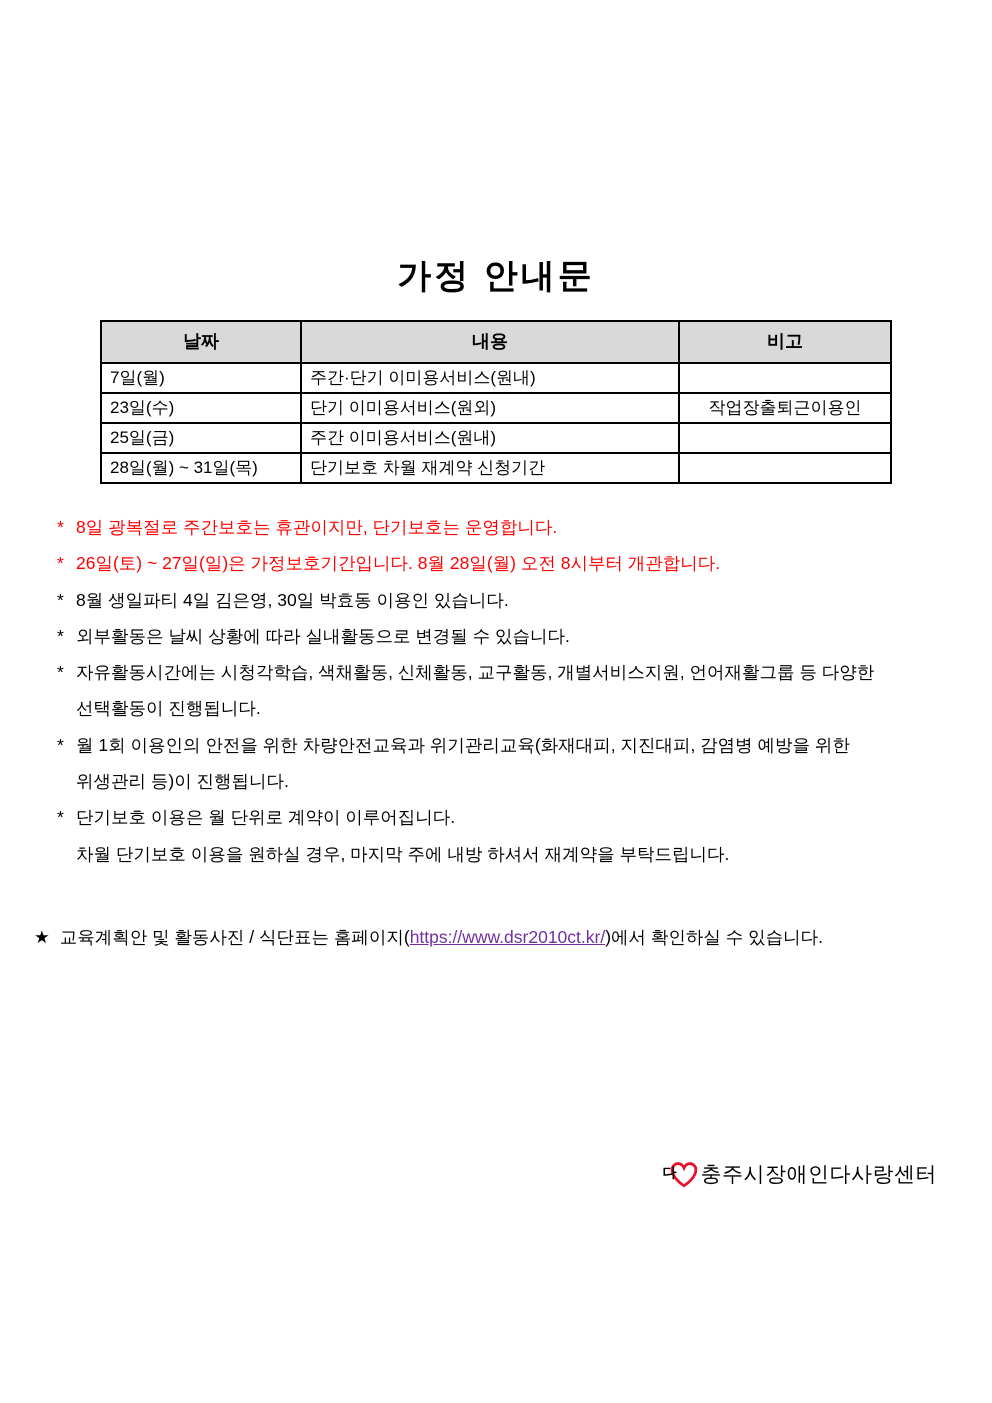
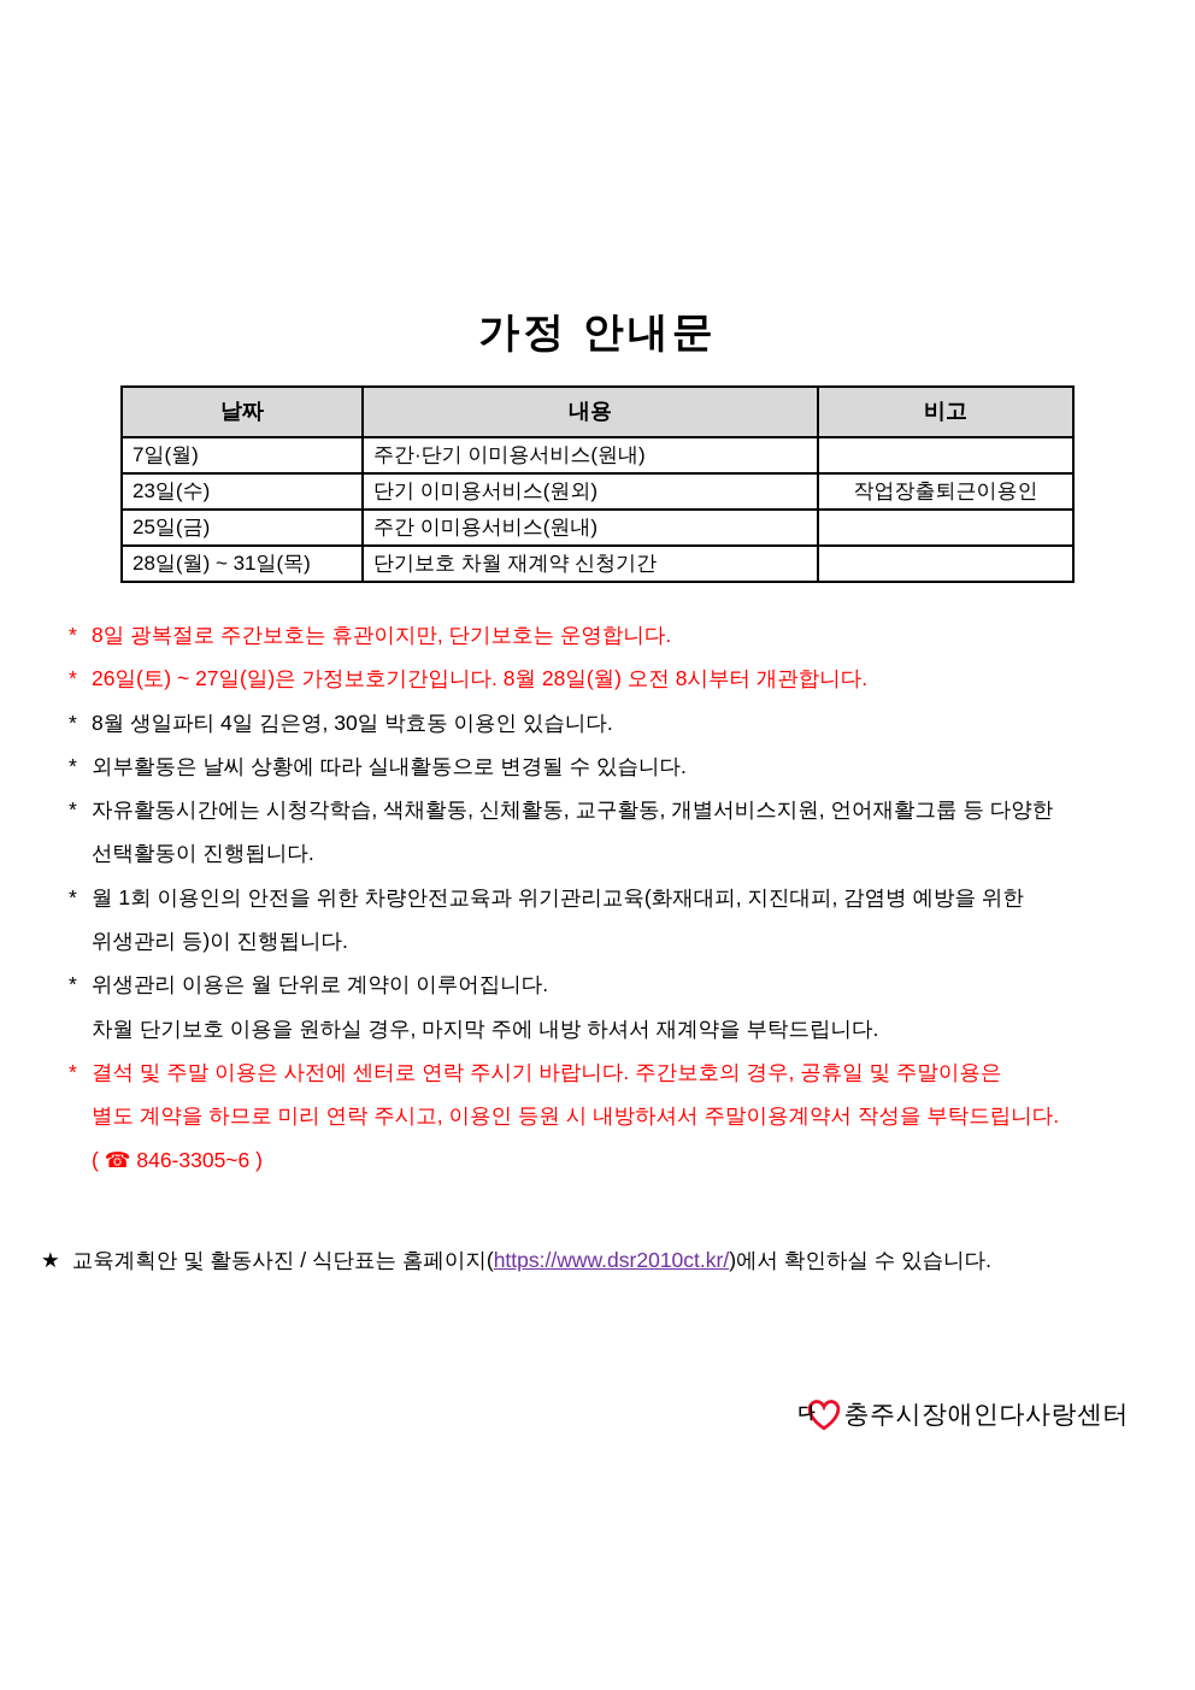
  가정 안내문
  날짜	내용	비고
  7일(월)	주간·단기 이미용서비스(원내)
  23일(수)	단기 이미용서비스(원외)	작업장출퇴근이용인
  25일(금)	주간 이미용서비스(원내)
  28일(월) ~ 31일(목)	단기보호 차월 재계약 신청기간
  * 8일 광복절로 주간보호는 휴관이지만, 단기보호는 운영합니다.
  * 26일(토) ~ 27일(일)은 가정보호기간입니다. 8월 28일(월) 오전 8시부터 개관합니다.
  * 8월 생일파티 4일 김은영, 30일 박효동 이용인 있습니다.
  * 외부활동은 날씨 상황에 따라 실내활동으로 변경될 수 있습니다.
  * 자유활동시간에는 시청각학습, 색채활동, 신체활동, 교구활동, 개별서비스지원, 언어재활그룹 등 다양한
  선택활동이 진행됩니다.
  * 월 1회 이용인의 안전을 위한 차량안전교육과 위기관리교육(화재대피, 지진대피, 감염병 예방을 위한
  위생관리 등)이 진행됩니다.
- * 단기보호 이용은 월 단위로 계약이 이루어집니다.
+ * 위생관리 이용은 월 단위로 계약이 이루어집니다.
  차월 단기보호 이용을 원하실 경우, 마지막 주에 내방 하셔서 재계약을 부탁드립니다.
+ * 결석 및 주말 이용은 사전에 센터로 연락 주시기 바랍니다. 주간보호의 경우, 공휴일 및 주말이용은
+ 별도 계약을 하므로 미리 연락 주시고, 이용인 등원 시 내방하셔서 주말이용계약서 작성을 부탁드립니다.
+ ( ☎ 846-3305~6 )
  ★ 교육계획안 및 활동사진 / 식단표는 홈페이지(https://www.dsr2010ct.kr/)에서 확인하실 수 있습니다.
  다
  충주시장애인다사랑센터
